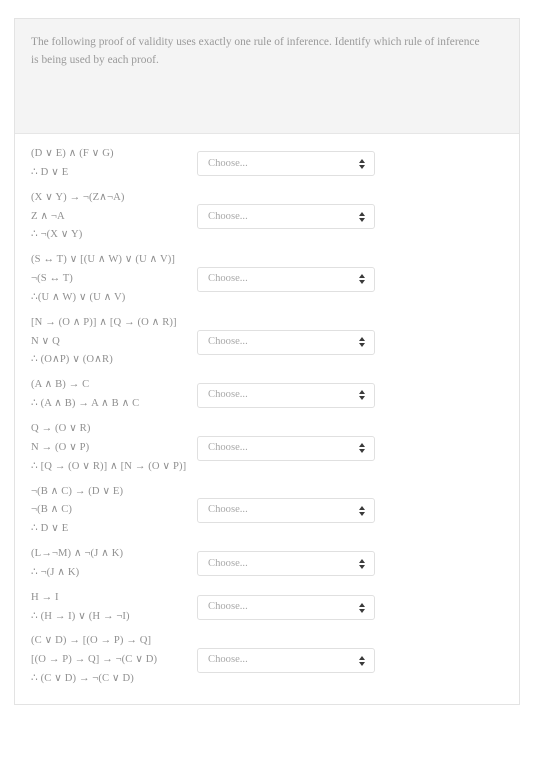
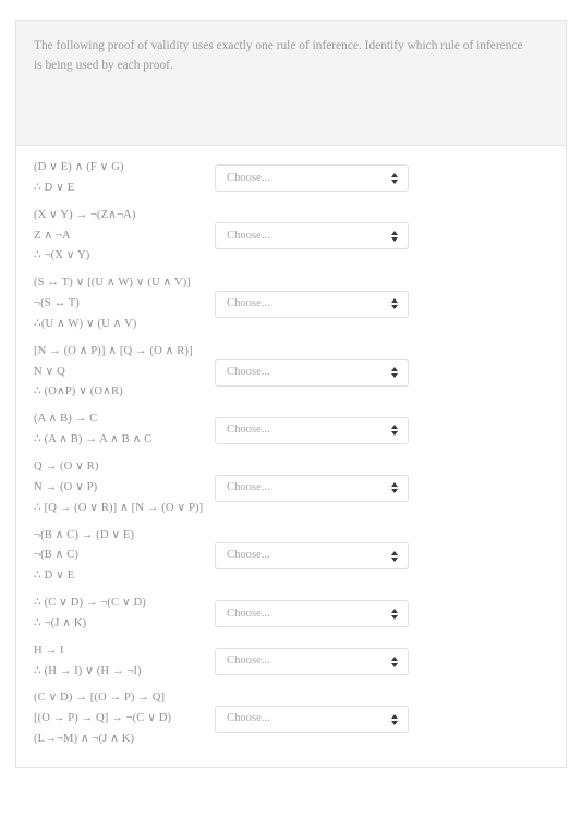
  The following proof of validity uses exactly one rule of inference. Identify which rule of inference is being used by each proof.
  (D ∨ E) ∧ (F ∨ G)
  ∴ D ∨ E
  Choose...
  (X ∨ Y) → ¬(Z∧¬A)
  Z ∧ ¬A
  ∴ ¬(X ∨ Y)
  Choose...
  (S ↔ T) ∨ [(U ∧ W) ∨ (U ∧ V)]
  ¬(S ↔ T)
  ∴(U ∧ W) ∨ (U ∧ V)
  Choose...
  [N → (O ∧ P)] ∧ [Q → (O ∧ R)]
  N ∨ Q
  ∴ (O∧P) ∨ (O∧R)
  Choose...
  (A ∧ B) → C
  ∴ (A ∧ B) → A ∧ B ∧ C
  Choose...
  Q → (O ∨ R)
  N → (O ∨ P)
  ∴ [Q → (O ∨ R)] ∧ [N → (O ∨ P)]
  Choose...
  ¬(B ∧ C) → (D ∨ E)
  ¬(B ∧ C)
  ∴ D ∨ E
  Choose...
- (L→¬M) ∧ ¬(J ∧ K)
+ ∴ (C ∨ D) → ¬(C ∨ D)
  ∴ ¬(J ∧ K)
  Choose...
  H → I
  ∴ (H → I) ∨ (H → ¬I)
  Choose...
  (C ∨ D) → [(O → P) → Q]
  [(O → P) → Q] → ¬(C ∨ D)
- ∴ (C ∨ D) → ¬(C ∨ D)
+ (L→¬M) ∧ ¬(J ∧ K)
  Choose...
